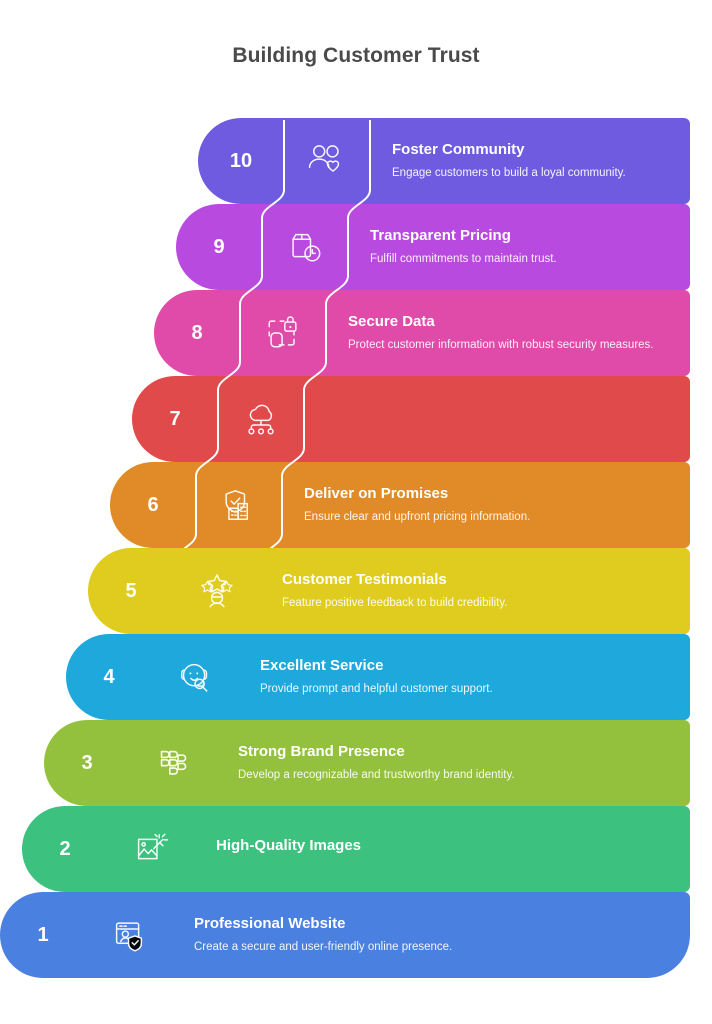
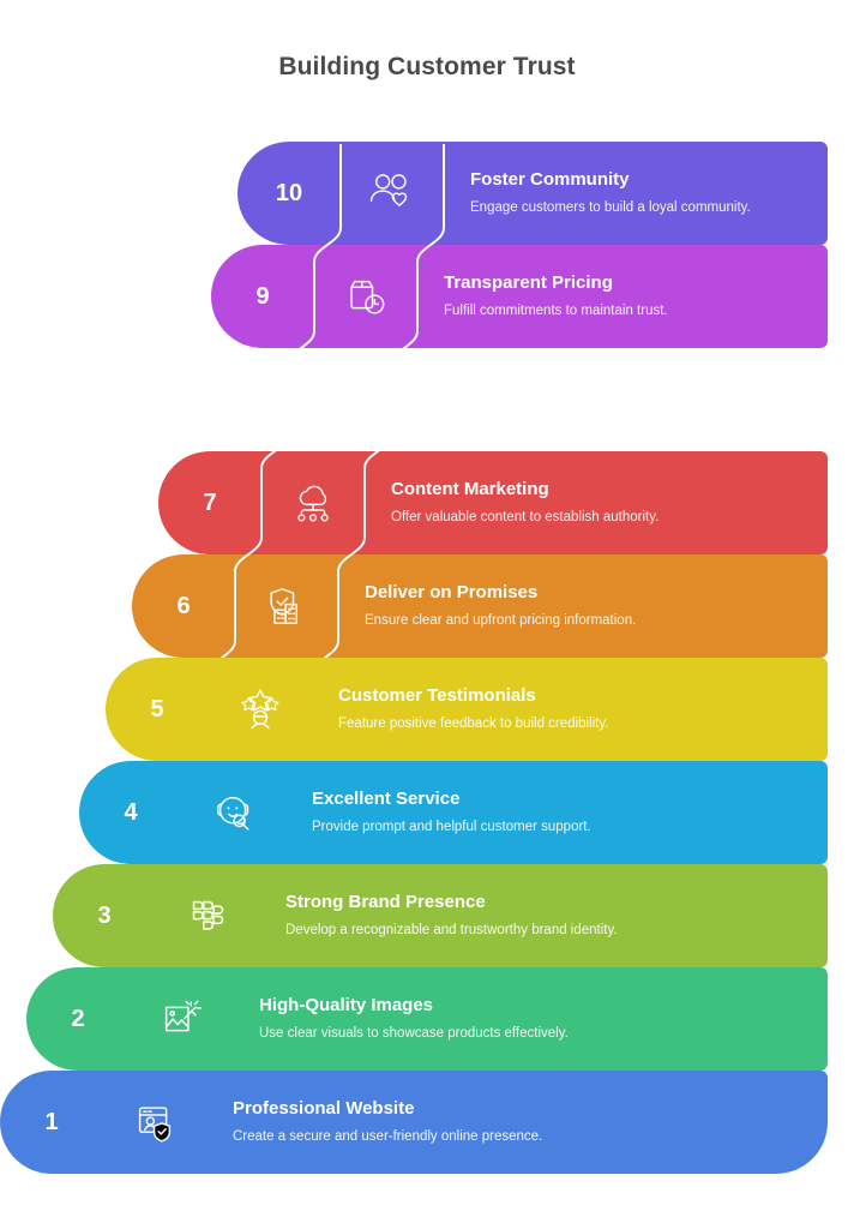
  Building Customer Trust
  10
  Foster Community
  Engage customers to build a loyal community.
  9
  Transparent Pricing
  Fulfill commitments to maintain trust.
- 8
- Secure Data
- Protect customer information with robust security measures.
  7
+ Content Marketing
+ Offer valuable content to establish authority.
  6
  Deliver on Promises
  Ensure clear and upfront pricing information.
  5
  Customer Testimonials
  Feature positive feedback to build credibility.
  4
  Excellent Service
  Provide prompt and helpful customer support.
  3
  Strong Brand Presence
  Develop a recognizable and trustworthy brand identity.
  2
  High-Quality Images
+ Use clear visuals to showcase products effectively.
  1
  Professional Website
  Create a secure and user-friendly online presence.
